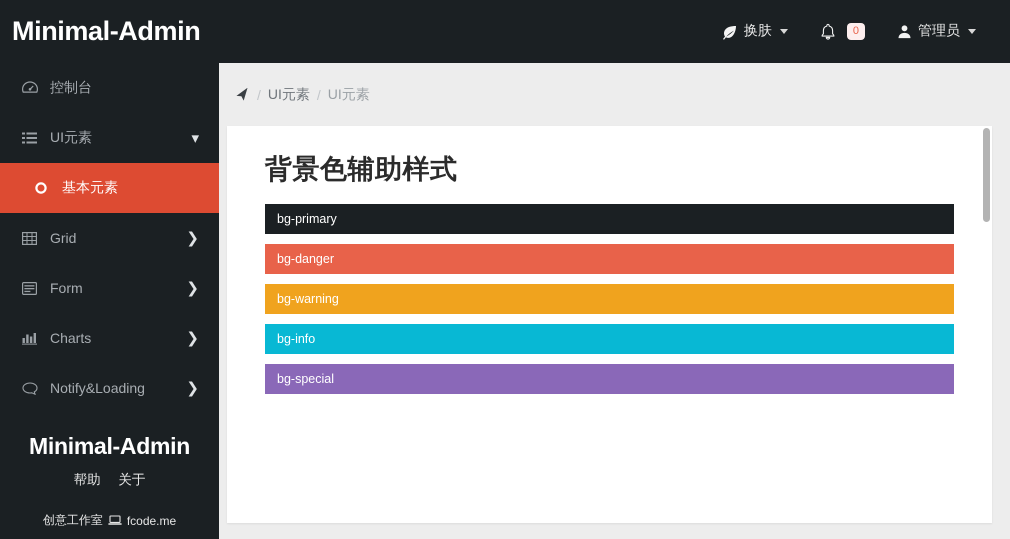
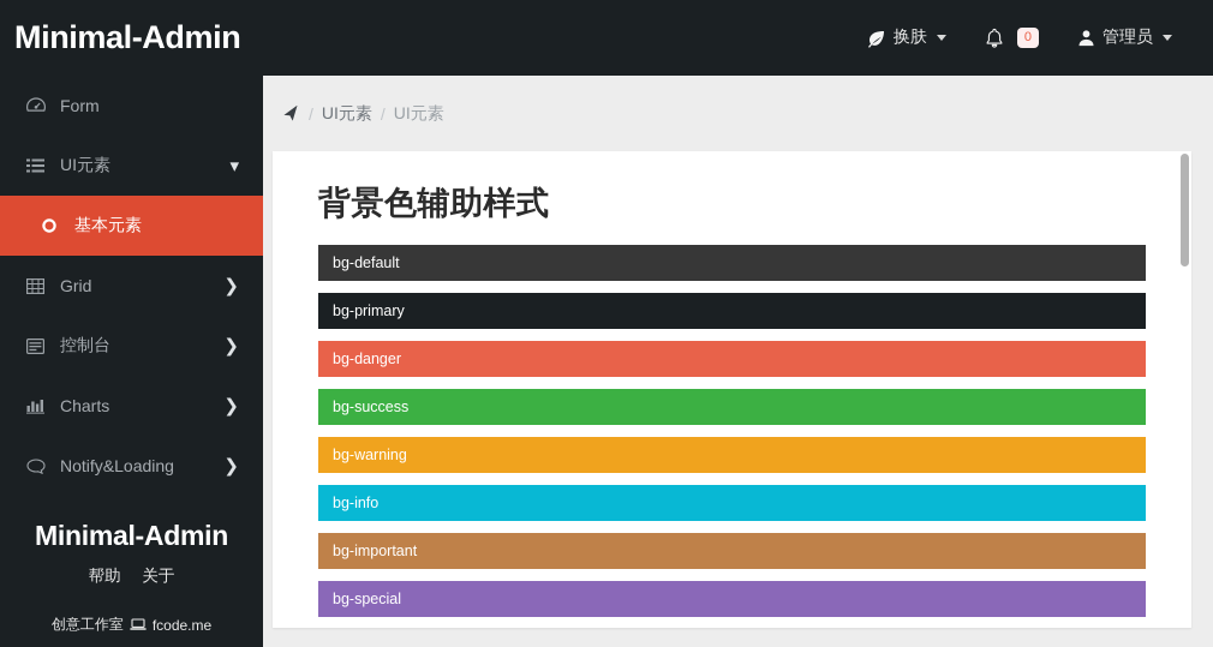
  Minimal-Admin
  换肤
  0
  管理员
- 控制台
+ Form
  UI元素
  ▾
  基本元素
  Grid
  ❯
- Form
+ 控制台
  ❯
  Charts
  ❯
  Notify&Loading
  ❯
  Minimal-Admin
  帮助 关于
  创意工作室
  fcode.me
  /
  UI元素
  /
  UI元素
  背景色辅助样式
+ bg-default
  bg-primary
  bg-danger
+ bg-success
  bg-warning
  bg-info
+ bg-important
  bg-special
